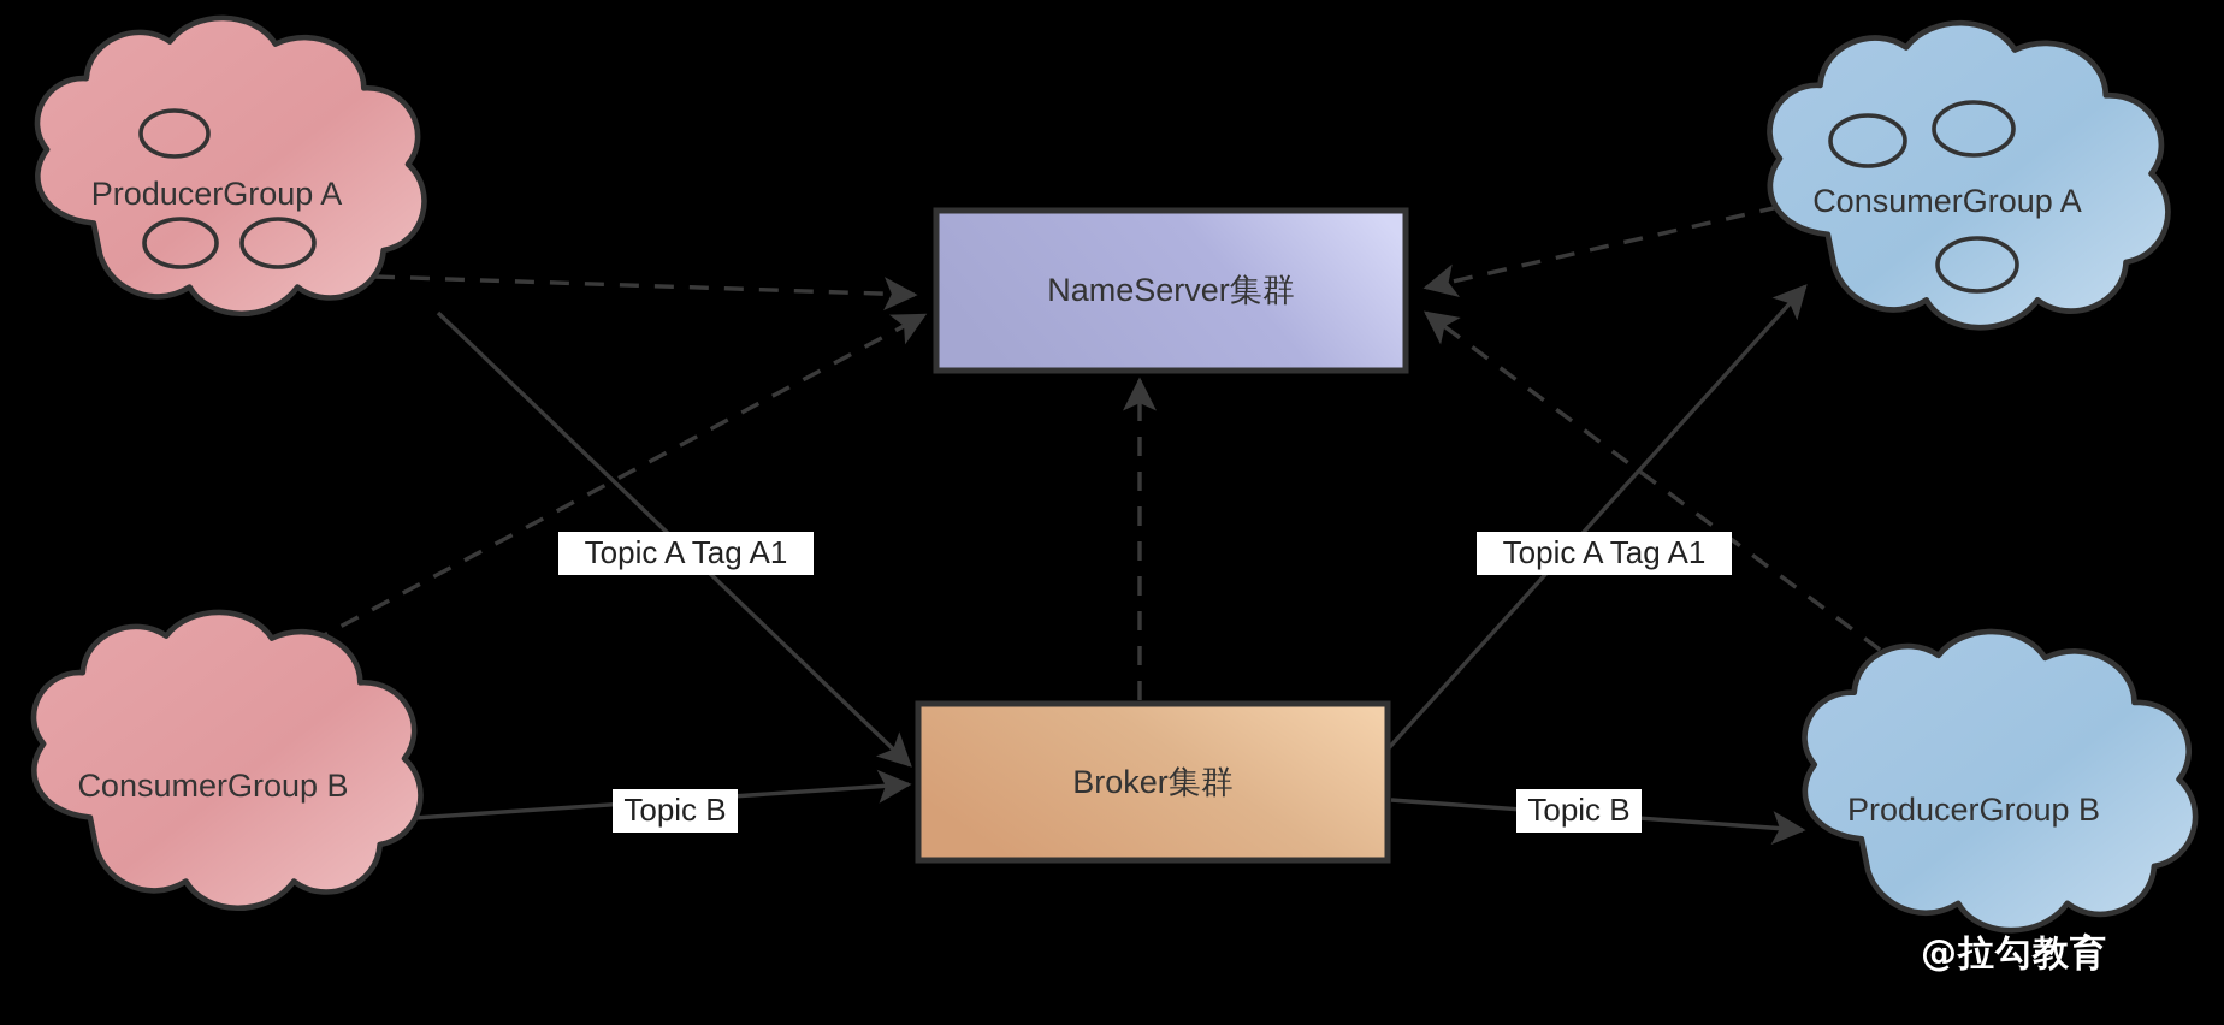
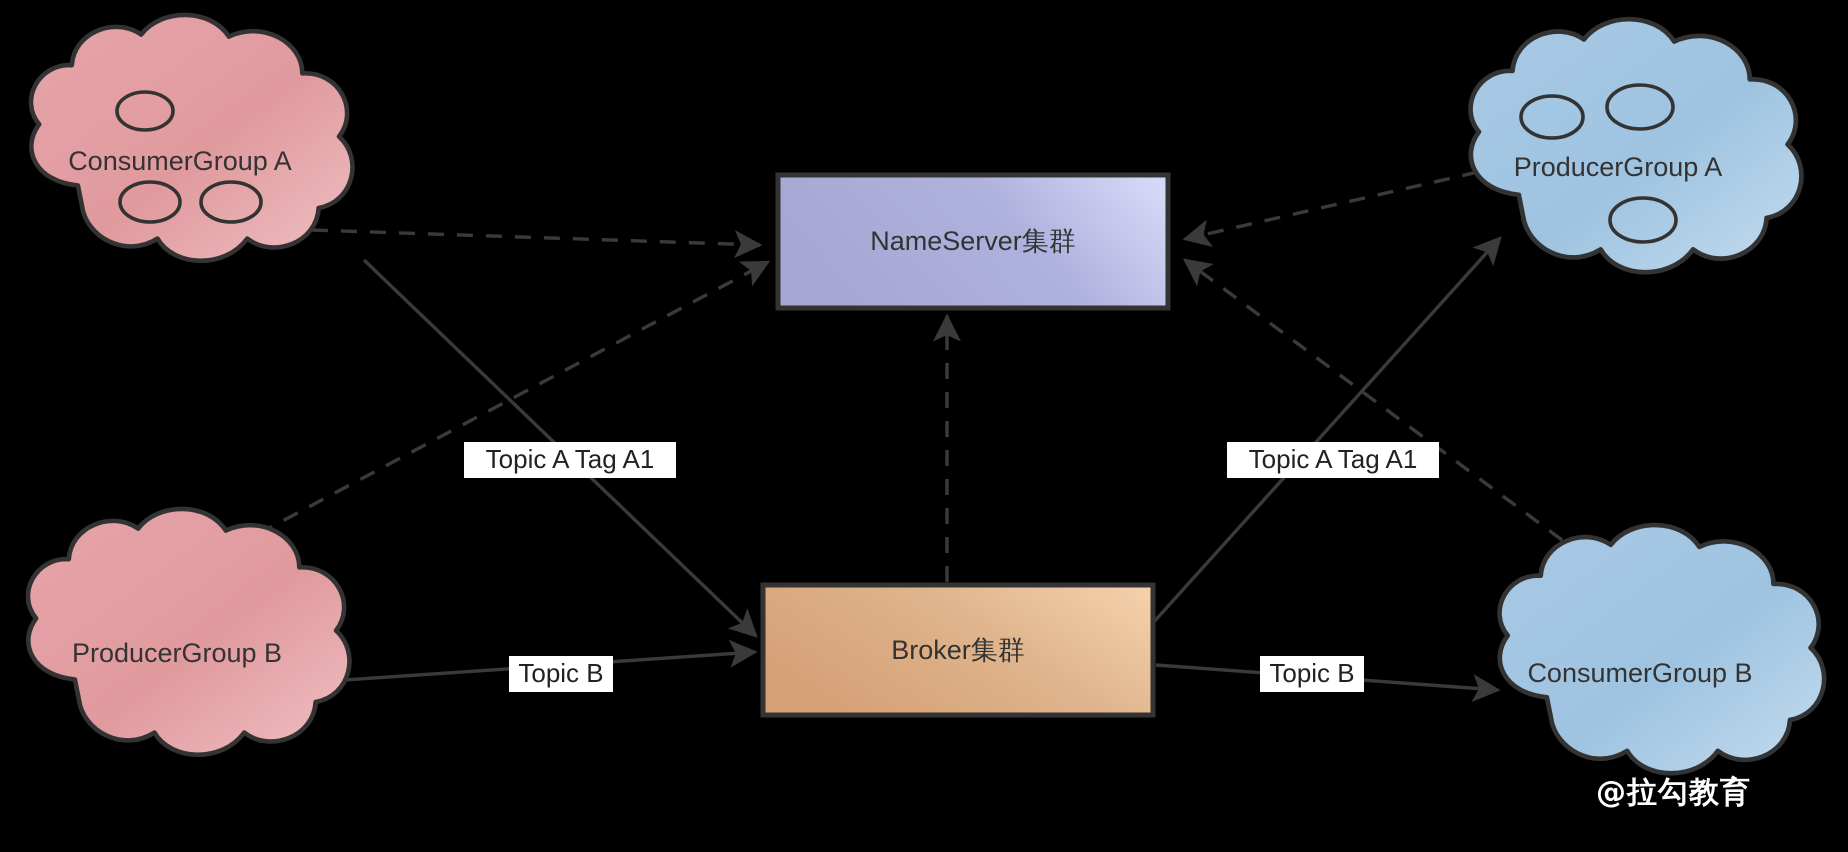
- ProducerGroup A
+ ConsumerGroup A
- ConsumerGroup B
+ ProducerGroup B
  NameServer集群
  Broker集群
- ConsumerGroup A
+ ProducerGroup A
- ProducerGroup B
+ ConsumerGroup B
  Topic A Tag A1
  Topic A Tag A1
  Topic B
  Topic B
  @拉勾教育
